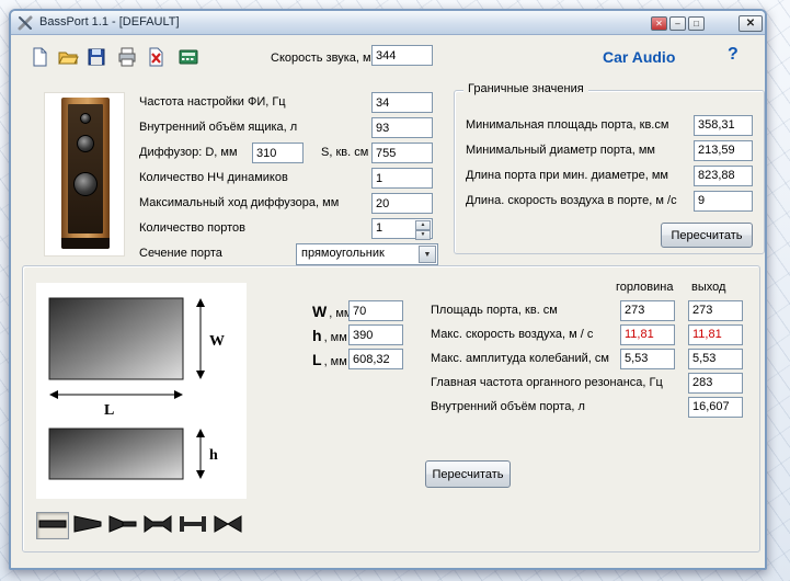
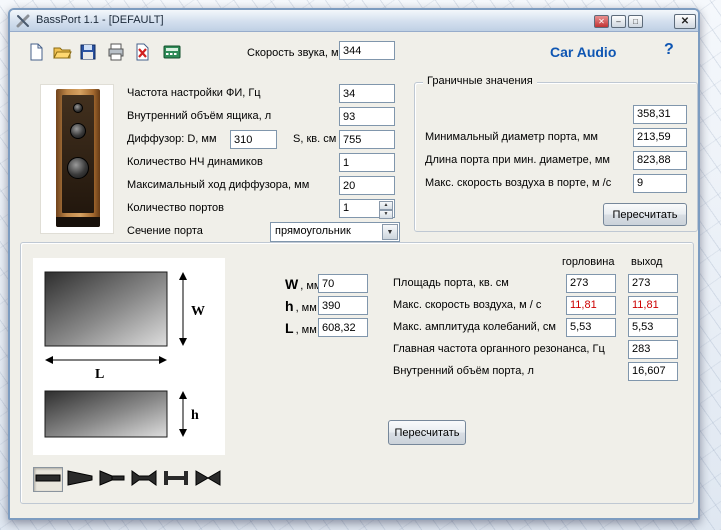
  BassPort 1.1 - [DEFAULT]
  ✕
  –
  □
  ✕
  Скорость звука, м
  344
  Car Audio
  ?
  Частота настройки ФИ, Гц
  34
  Внутренний объём ящика, л
  93
  Диффузор: D, мм
  310
  S, кв. см
  755
  Количество НЧ динамиков
  1
  Максимальный ход диффузора, мм
  20
  Количество портов
  1
  Сечение порта
  прямоугольник
  Граничные значения
- Минимальная площадь порта, кв.см
  358,31
  Минимальный диаметр порта, мм
  213,59
  Длина порта при мин. диаметре, мм
  823,88
- Длина. скорость воздуха в порте, м /с
+ Макс. скорость воздуха в порте, м /с
  9
  Пересчитать
  W
  L
  h
  W , м
  70
  h , мм
  390
  L , мм
  608,32
  горловина
  выход
  Площадь порта, кв. см
  273
  273
  Макс. скорость воздуха, м / с
  11,81
  11,81
  Макс. амплитуда колебаний, см
  5,53
  5,53
  Главная частота органного резонанса, Гц
  283
  Внутренний объём порта, л
  16,607
  Пересчитать
